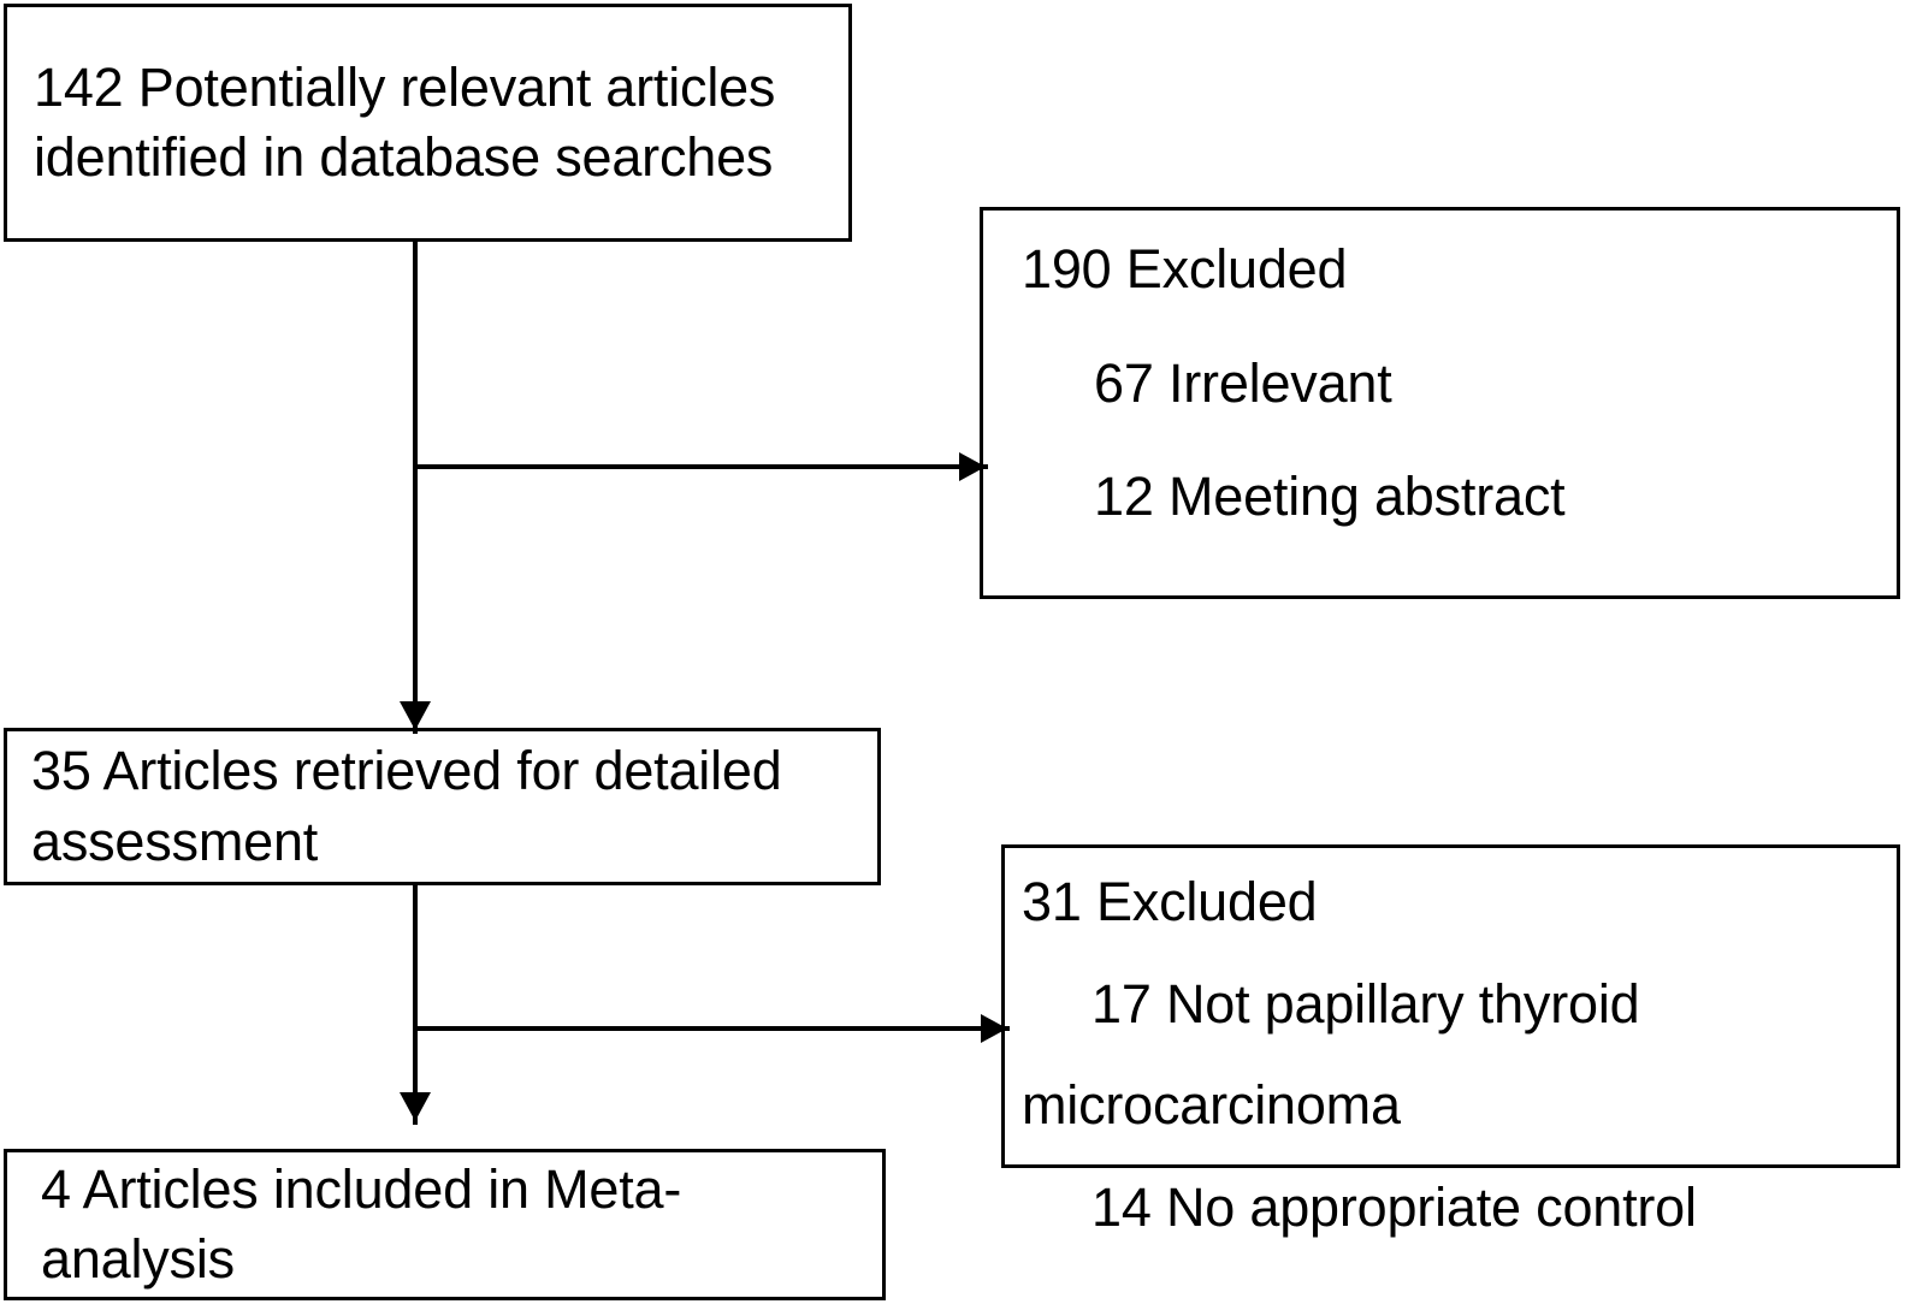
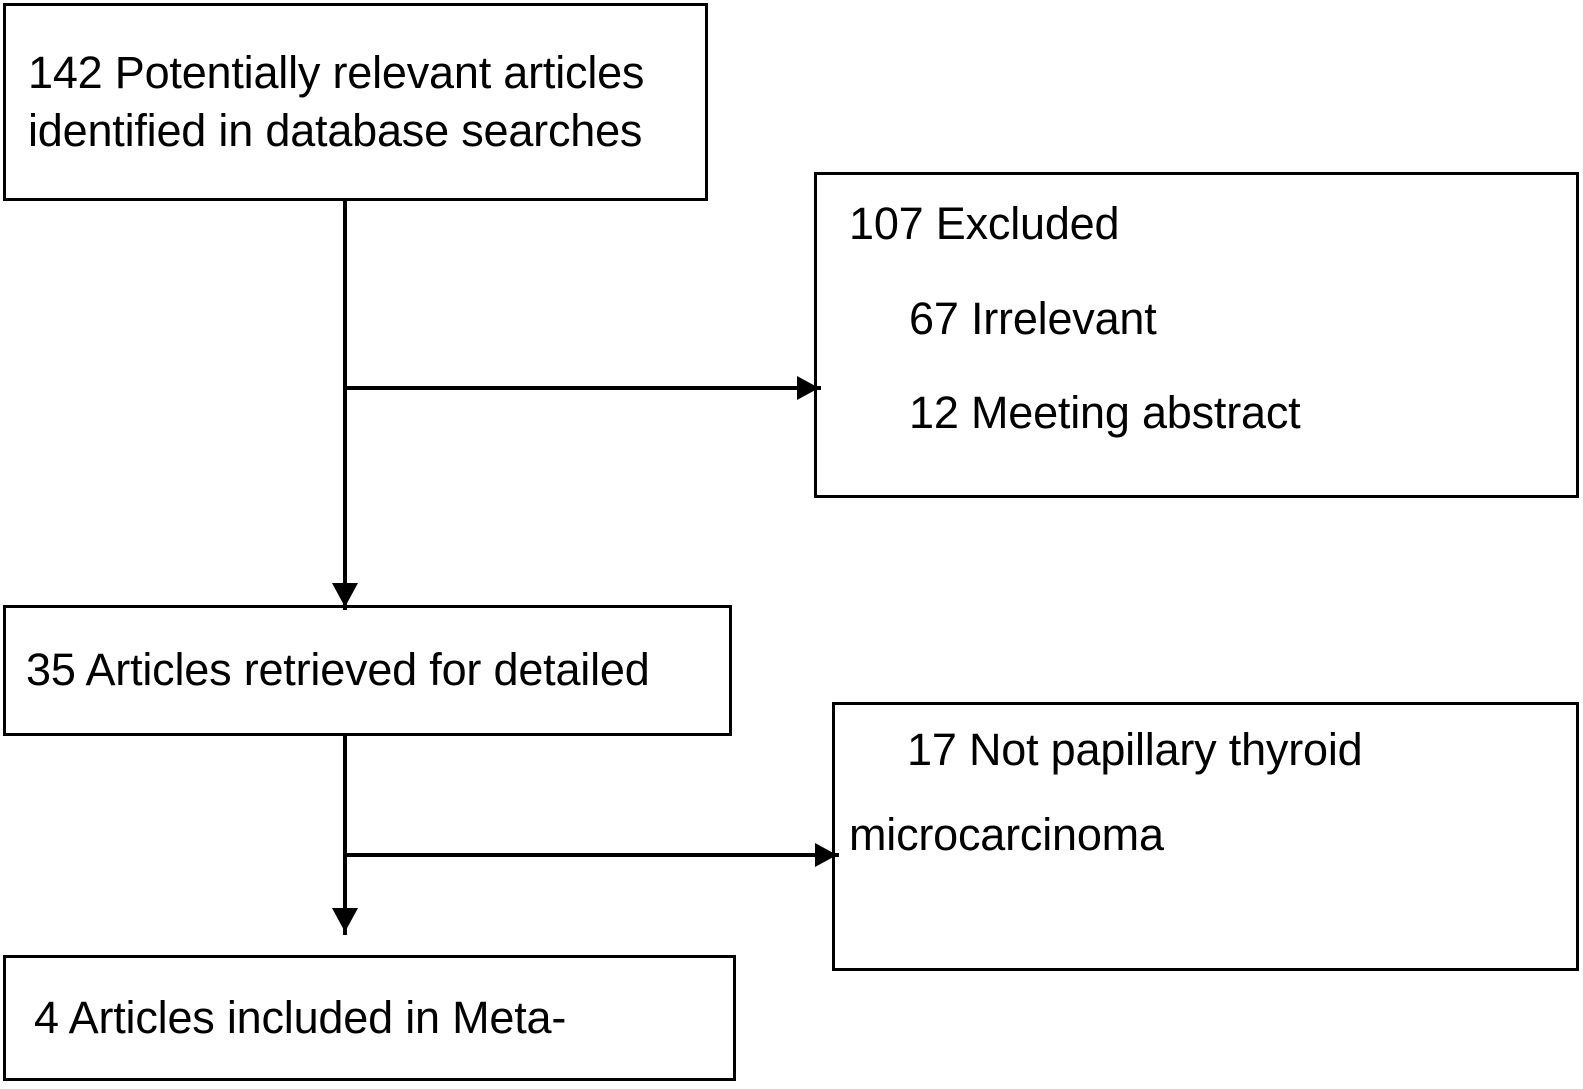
  142 Potentially relevant articles
  identified in database searches
- 190 Excluded
+ 107 Excluded
  67 Irrelevant
  12 Meeting abstract
  35 Articles retrieved for detailed
- assessment
- 31 Excluded
  17 Not papillary thyroid
  microcarcinoma
- 14 No appropriate control
  4 Articles included in Meta-
- analysis
